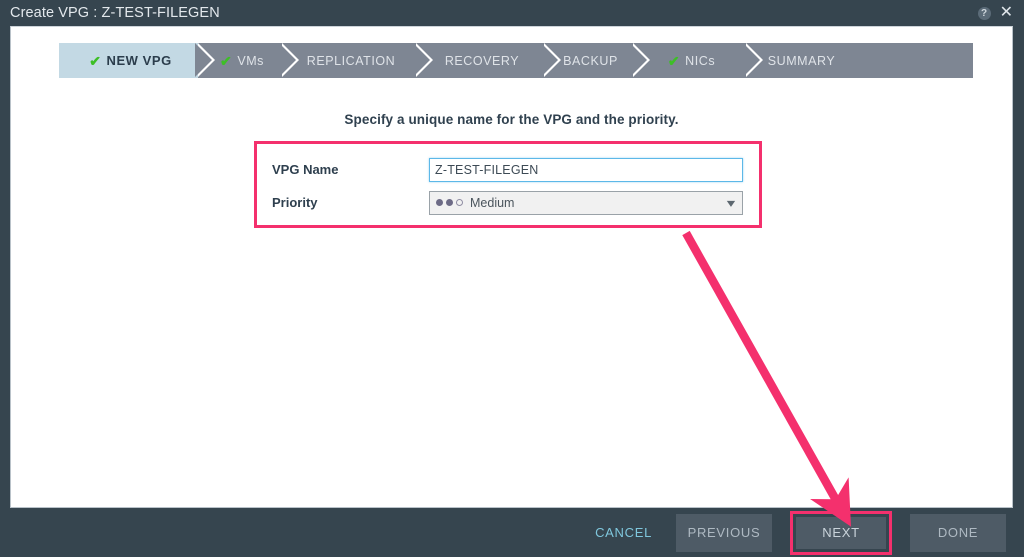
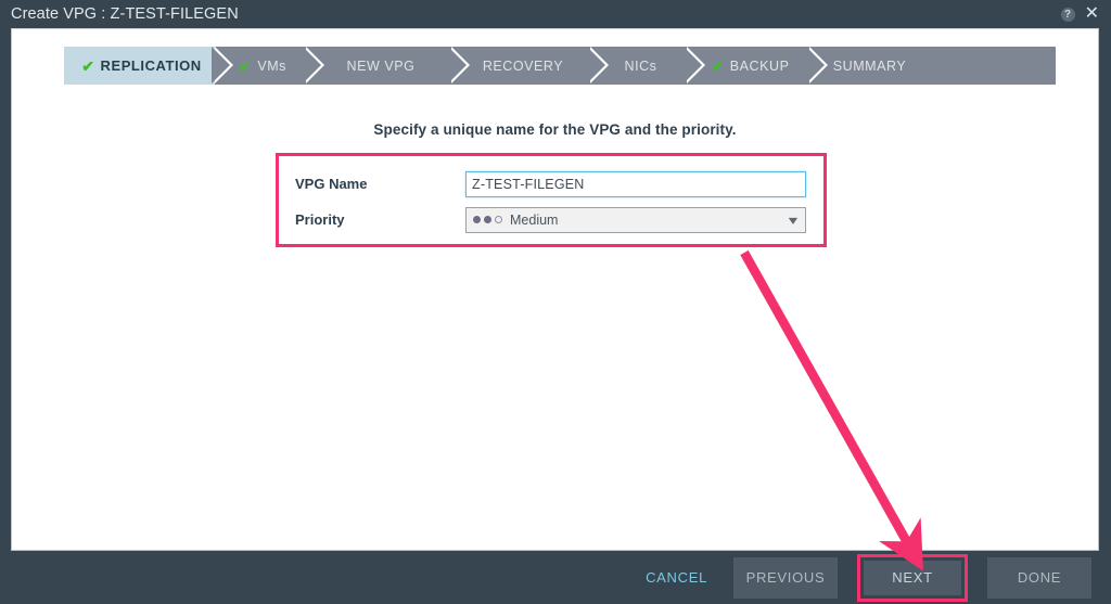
  Create VPG : Z-TEST-FILEGEN
  ?
  ✕
  ✔
- NEW VPG
+ REPLICATION
  ✔
  VMs
- REPLICATION
+ NEW VPG
  RECOVERY
- BACKUP
+ NICs
  ✔
- NICs
+ BACKUP
  SUMMARY
  Specify a unique name for the VPG and the priority.
  VPG Name
  Z-TEST-FILEGEN
  Priority
  Medium
  ▾
  CANCEL
  PREVIOUS
  NEXT
  DONE
